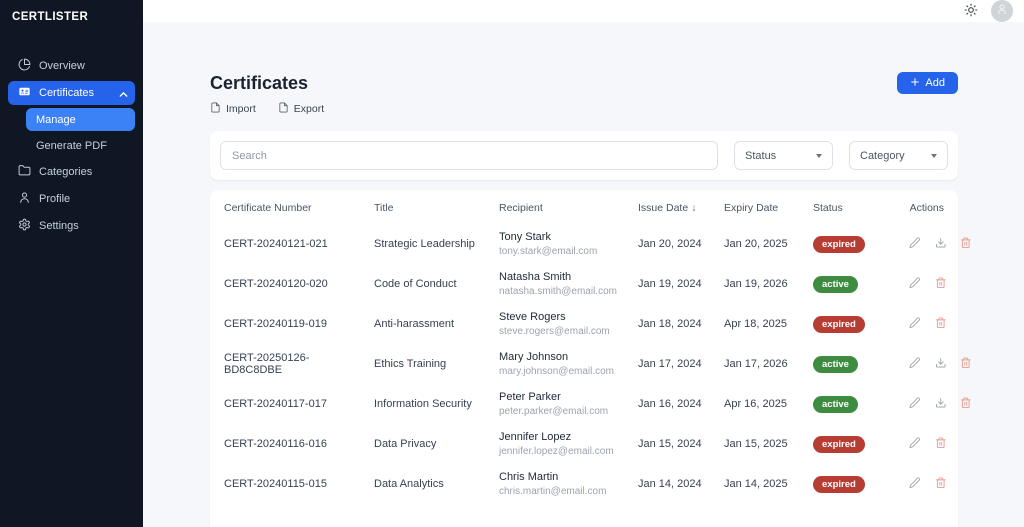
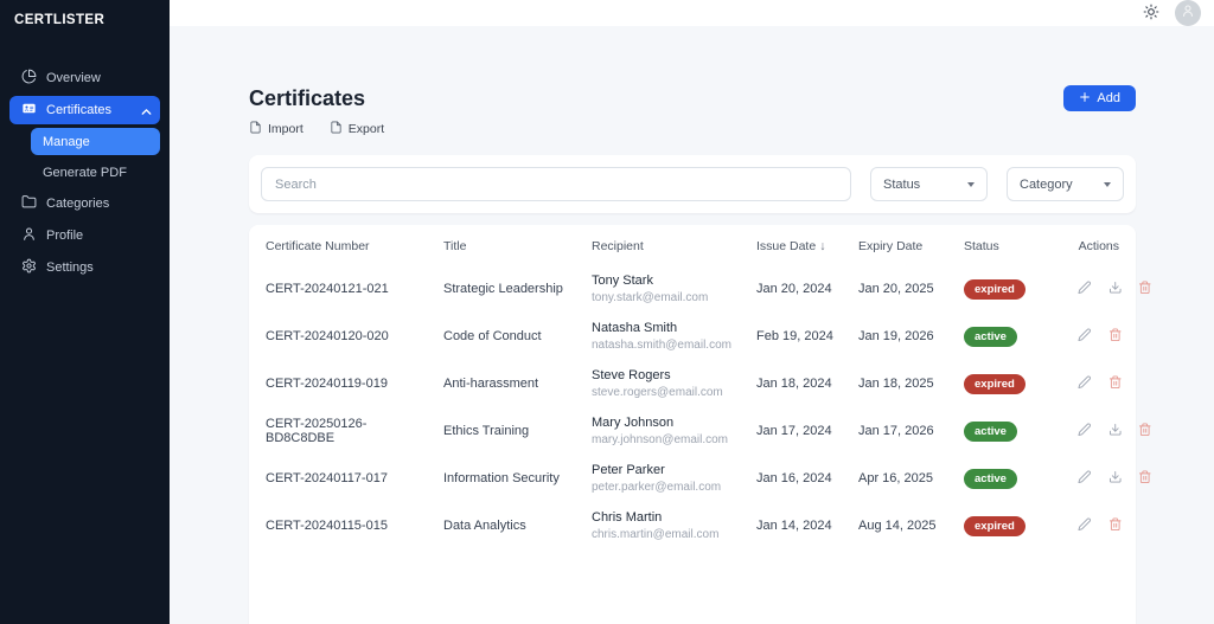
  CERTLISTER
  Overview
  Certificates
  Manage
  Generate PDF
  Categories
  Profile
  Settings
  Certificates
  Add
  Import
  Export
  Search
  Status
  Category
  Certificate Number	Title	Recipient	Issue Date ↓	Expiry Date	Status	Actions
  CERT-20240121-021	Strategic Leadership	Tony Stark tony.stark@email.com	Jan 20, 2024	Jan 20, 2025	expired
- CERT-20240120-020	Code of Conduct	Natasha Smith natasha.smith@email.com	Jan 19, 2024	Jan 19, 2026	active
+ CERT-20240120-020	Code of Conduct	Natasha Smith natasha.smith@email.com	Feb 19, 2024	Jan 19, 2026	active
- CERT-20240119-019	Anti-harassment	Steve Rogers steve.rogers@email.com	Jan 18, 2024	Apr 18, 2025	expired
+ CERT-20240119-019	Anti-harassment	Steve Rogers steve.rogers@email.com	Jan 18, 2024	Jan 18, 2025	expired
  CERT-20250126-BD8C8DBE	Ethics Training	Mary Johnson mary.johnson@email.com	Jan 17, 2024	Jan 17, 2026	active
  CERT-20240117-017	Information Security	Peter Parker peter.parker@email.com	Jan 16, 2024	Apr 16, 2025	active
- CERT-20240116-016	Data Privacy	Jennifer Lopez jennifer.lopez@email.com	Jan 15, 2024	Jan 15, 2025	expired
- CERT-20240115-015	Data Analytics	Chris Martin chris.martin@email.com	Jan 14, 2024	Jan 14, 2025	expired
+ CERT-20240115-015	Data Analytics	Chris Martin chris.martin@email.com	Jan 14, 2024	Aug 14, 2025	expired
